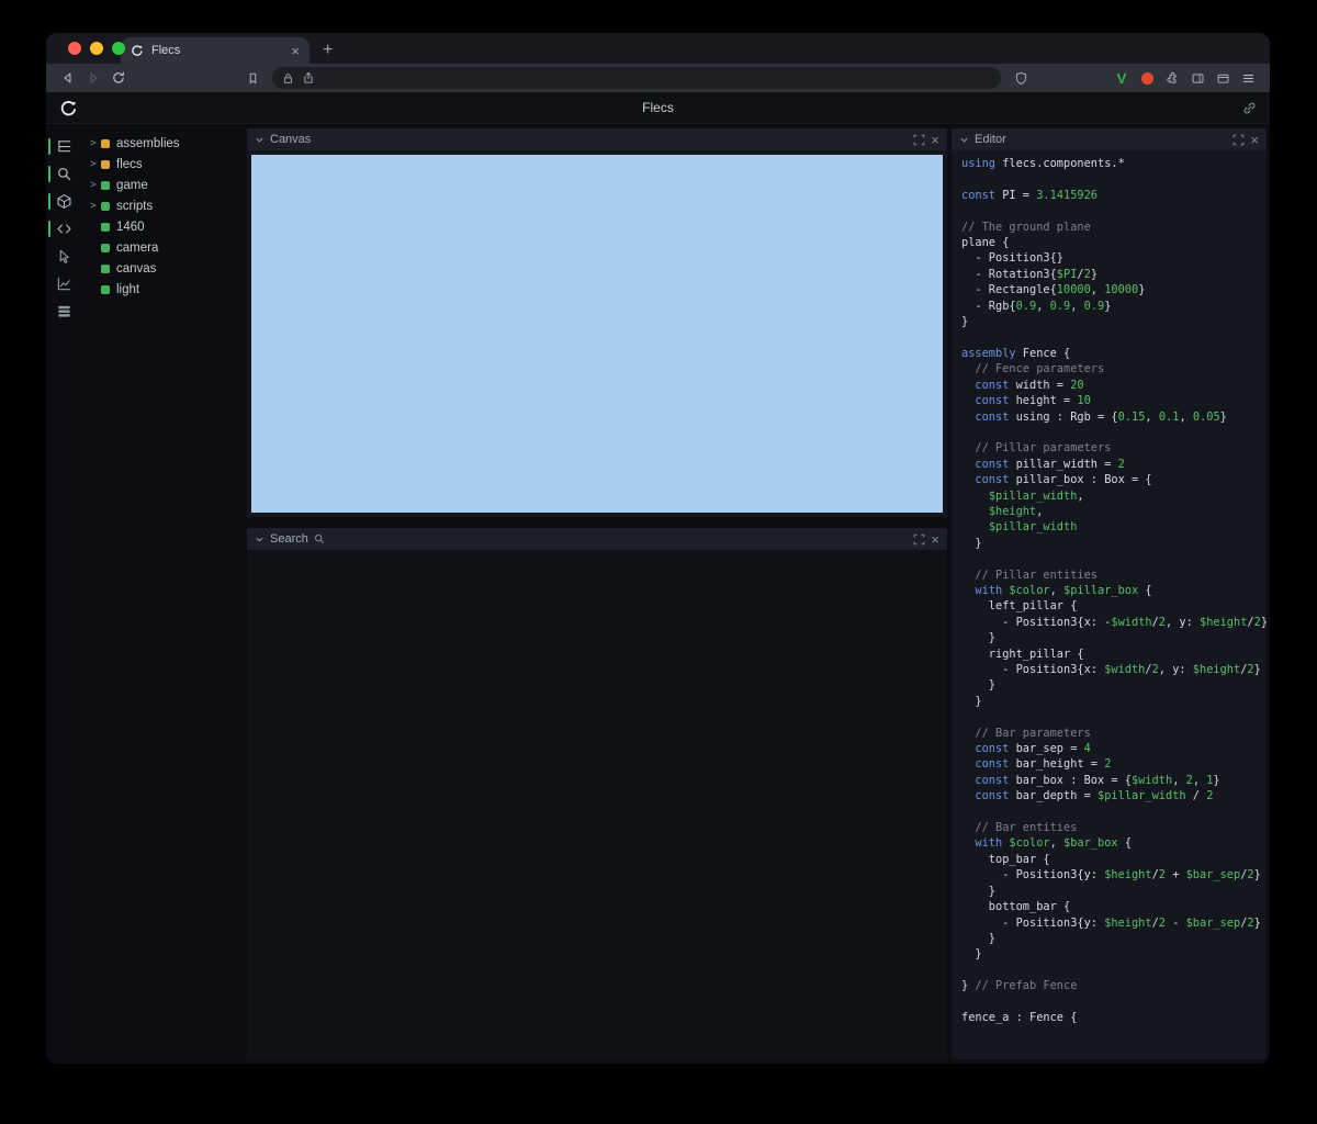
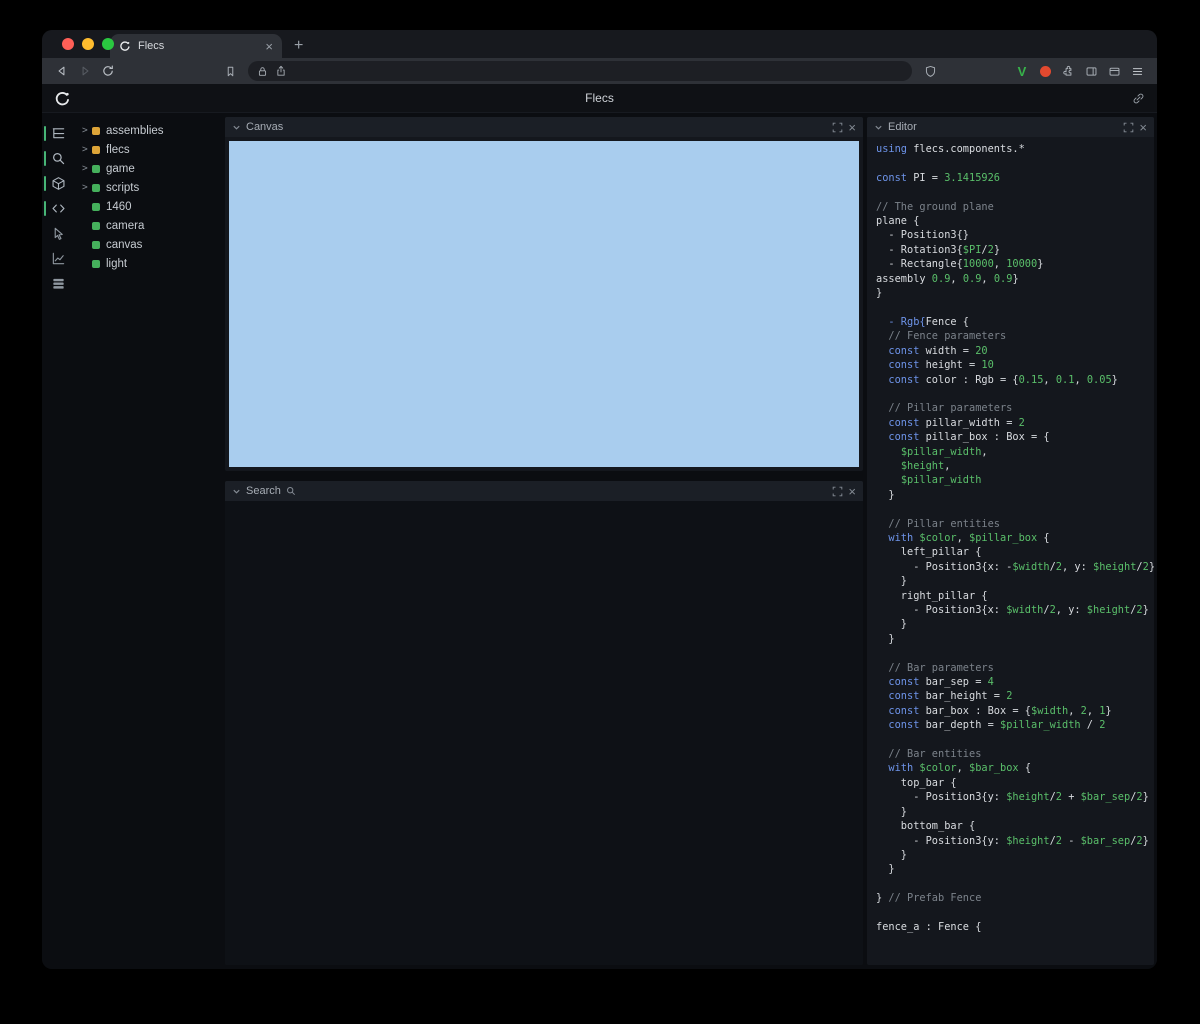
  Flecs
  ×
  +
  V
  Flecs
  >
  assemblies
  >
  flecs
  >
  game
  >
  scripts
  1460
  camera
  canvas
  light
  Canvas
  ×
  Search
  ×
  Editor
  ×
  using flecs.components.*
  const PI = 3.1415926
  // The ground plane
  plane {
  - Position3{}
  - Rotation3{$PI/2}
  - Rectangle{10000, 10000}
- - Rgb{0.9, 0.9, 0.9}
+ assembly 0.9, 0.9, 0.9}
  }
- assembly Fence {
+ - Rgb{Fence {
  // Fence parameters
  const width = 20
  const height = 10
- const using : Rgb = {0.15, 0.1, 0.05}
+ const color : Rgb = {0.15, 0.1, 0.05}
  // Pillar parameters
  const pillar_width = 2
  const pillar_box : Box = {
  $pillar_width,
  $height,
  $pillar_width
  }
  // Pillar entities
  with $color, $pillar_box {
  left_pillar {
  - Position3{x: -$width/2, y: $height/2}
  }
  right_pillar {
  - Position3{x: $width/2, y: $height/2}
  }
  }
  // Bar parameters
  const bar_sep = 4
  const bar_height = 2
  const bar_box : Box = {$width, 2, 1}
  const bar_depth = $pillar_width / 2
  // Bar entities
  with $color, $bar_box {
  top_bar {
  - Position3{y: $height/2 + $bar_sep/2}
  }
  bottom_bar {
  - Position3{y: $height/2 - $bar_sep/2}
  }
  }
  } // Prefab Fence
  fence_a : Fence {
